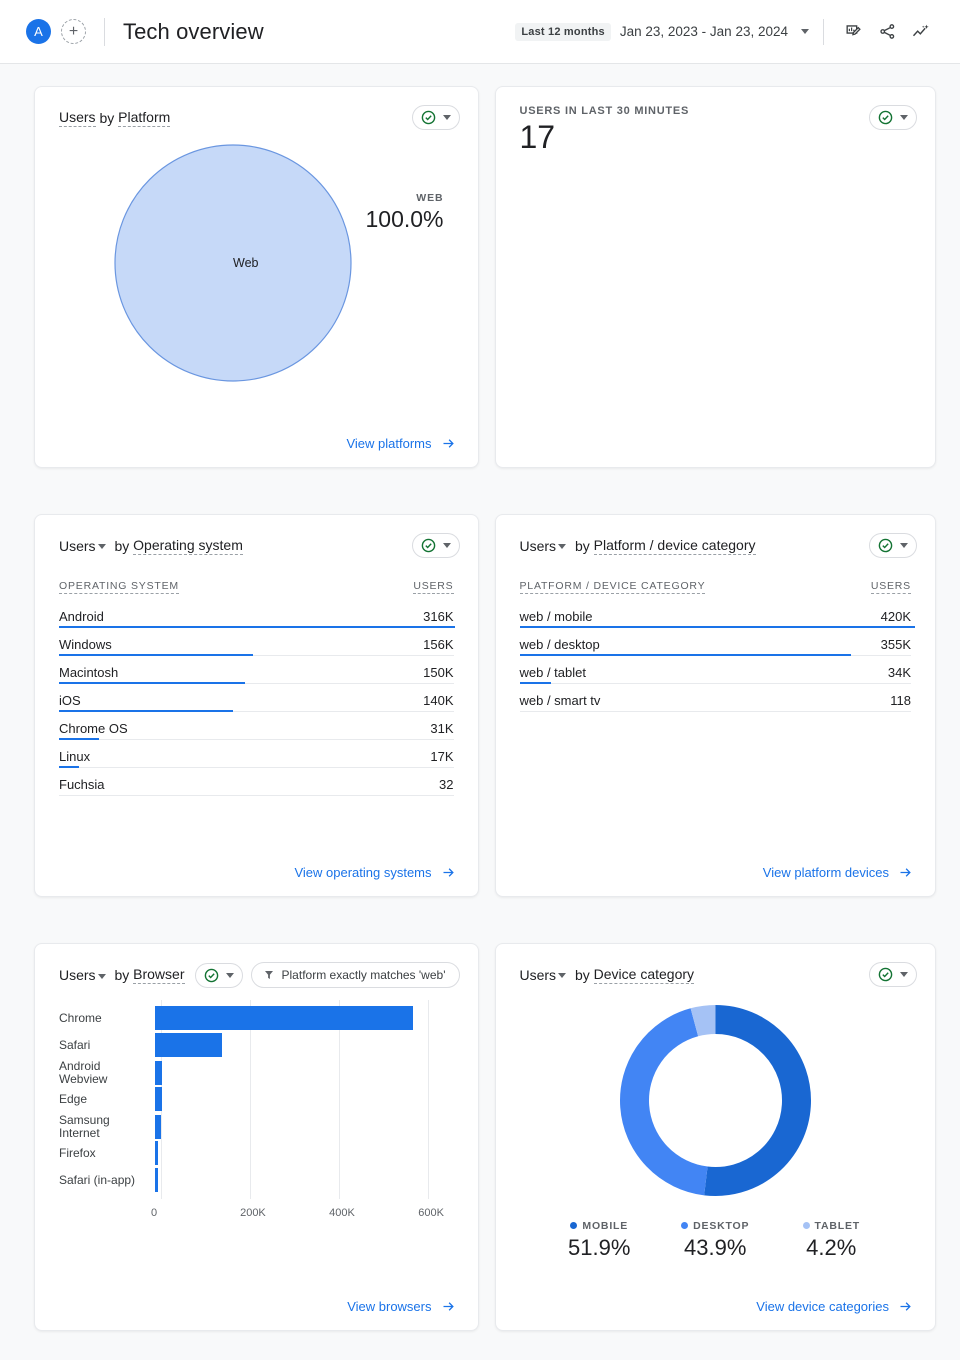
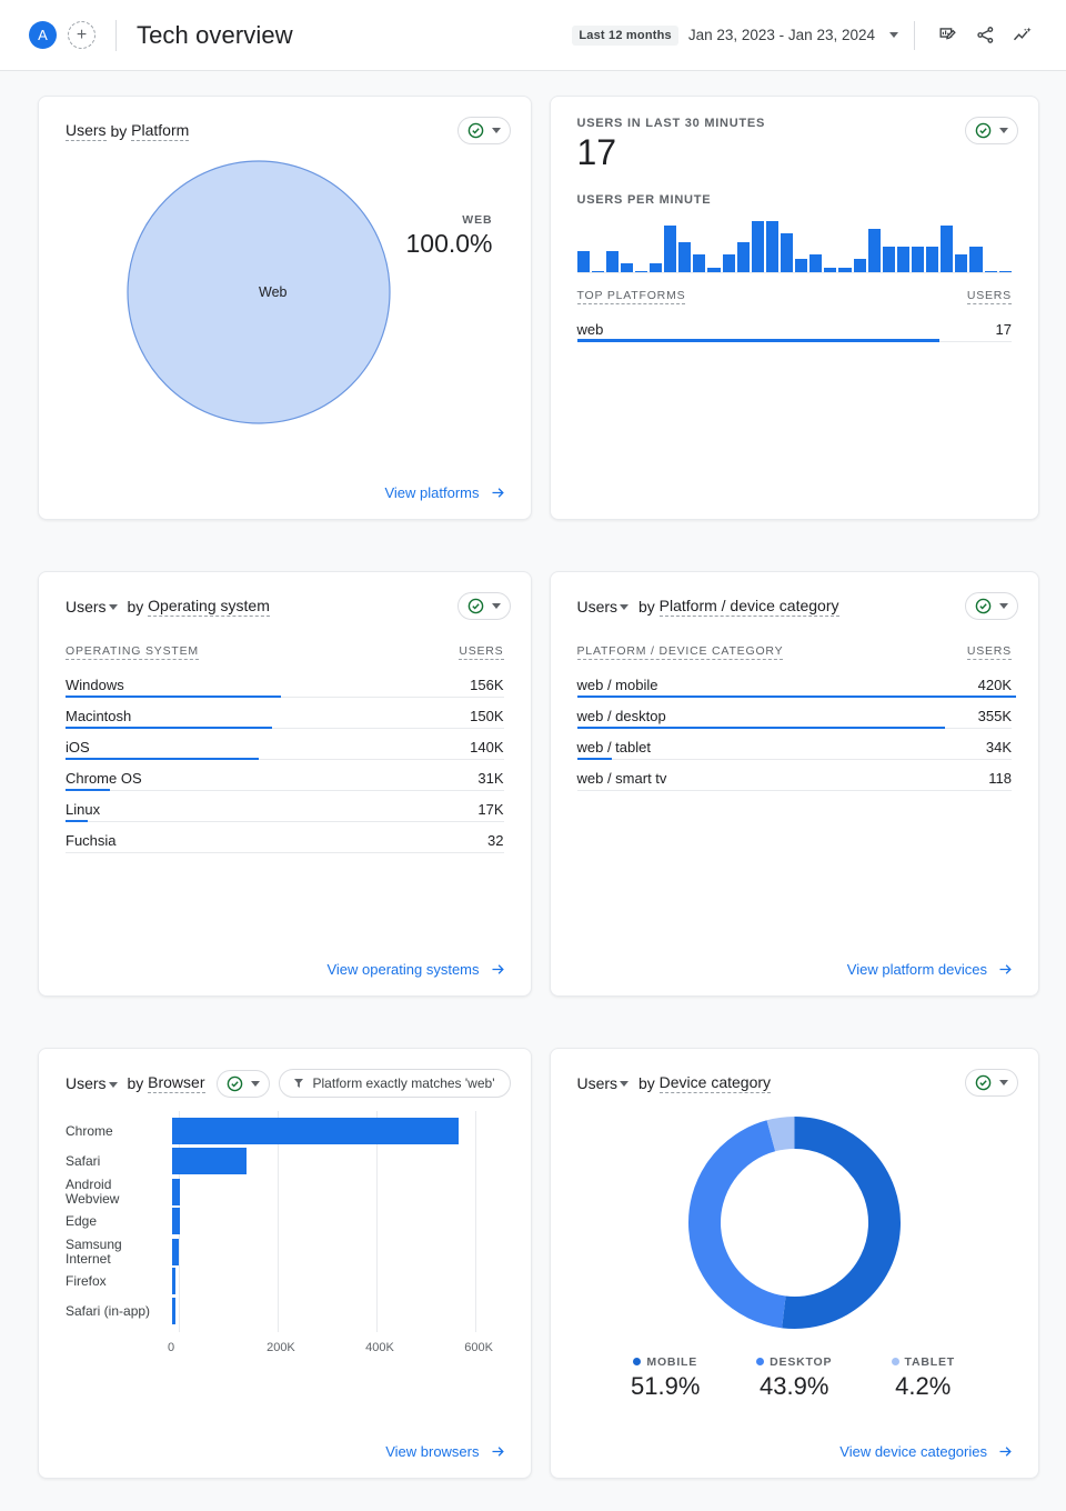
  A
  +
  Tech overview
  Last 12 months
  Jan 23, 2023 - Jan 23, 2024
  Users
  by
  Platform
  Web
  WEB
  100.0%
  View platforms
  USERS IN LAST 30 MINUTES
  17
+ USERS PER MINUTE
+ TOP PLATFORMS	USERS
+ web	17
  Users
  by
  Operating system
  OPERATING SYSTEM	USERS
- Android	316K
  Windows	156K
  Macintosh	150K
  iOS	140K
  Chrome OS	31K
  Linux	17K
  Fuchsia	32
  View operating systems
  Users
  by
  Platform / device category
  PLATFORM / DEVICE CATEGORY	USERS
  web / mobile	420K
  web / desktop	355K
  web / tablet	34K
  web / smart tv	118
  View platform devices
  Users
  by
  Browser
  Platform exactly matches 'web'
  0
  200K
  400K
  600K
  Chrome
  Safari
  Android Webview
  Edge
  Samsung Internet
  Firefox
  Safari (in-app)
  View browsers
  Users
  by
  Device category
  MOBILE
  51.9%
  DESKTOP
  43.9%
  TABLET
  4.2%
  View device categories
